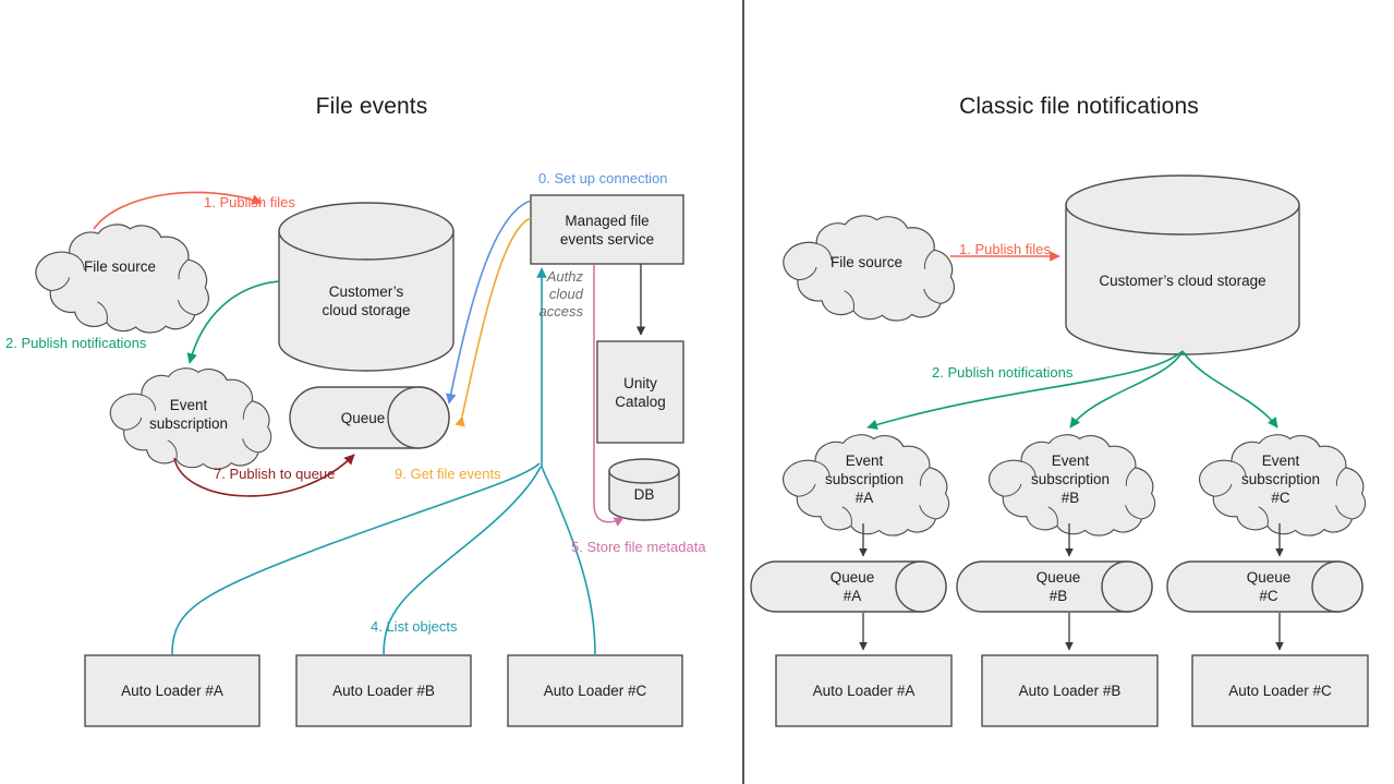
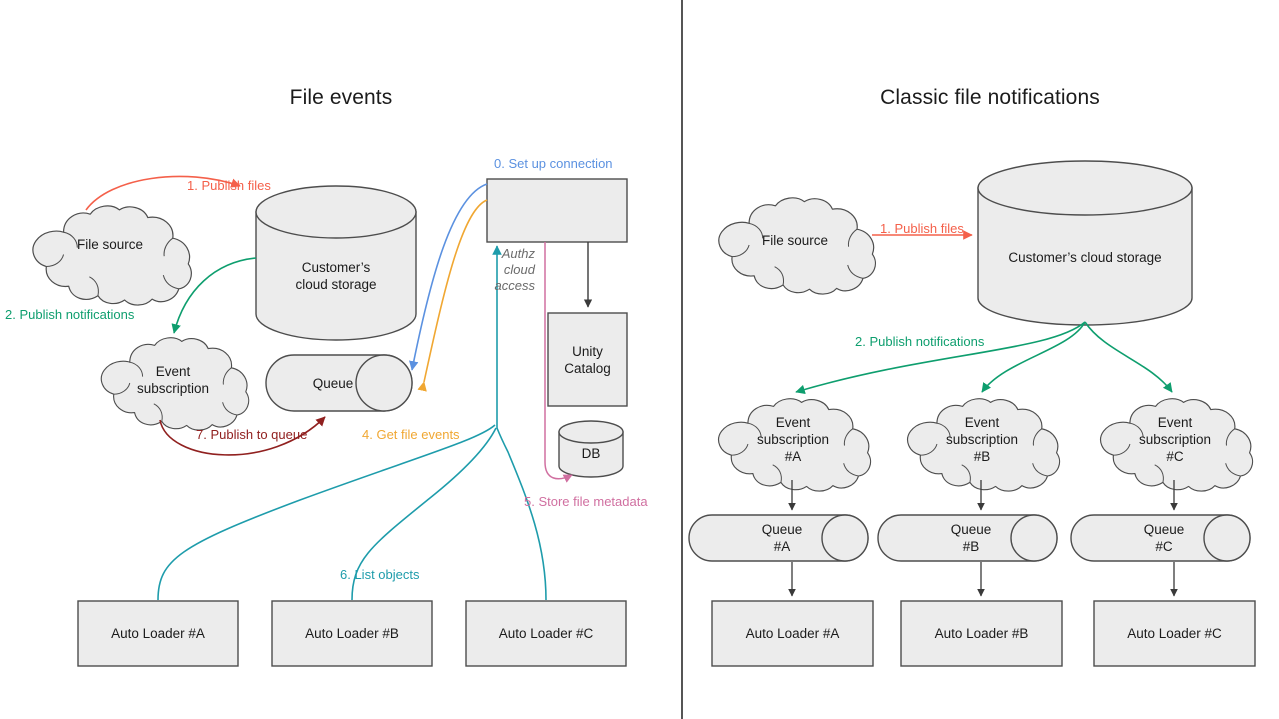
  File events
  Classic file notifications
  File source
  Customer’s
  cloud storage
  Event
  subscription
  Queue
- Managed file
- events service
  Unity
  Catalog
  DB
  Auto Loader #A
  Auto Loader #B
  Auto Loader #C
  0. Set up connection
  1. Publish files
  2. Publish notifications
  7. Publish to queue
- 9. Get file events
+ 4. Get file events
  5. Store file metadata
- 4. List objects
+ 6. List objects
  Authz cloud
  access
  File source
  Customer’s cloud storage
  Event
  subscription
  #A
  Event
  subscription
  #B
  Event
  subscription
  #C
  Queue
  #A
  Queue
  #B
  Queue
  #C
  Auto Loader #A
  Auto Loader #B
  Auto Loader #C
  1. Publish files
  2. Publish notifications
